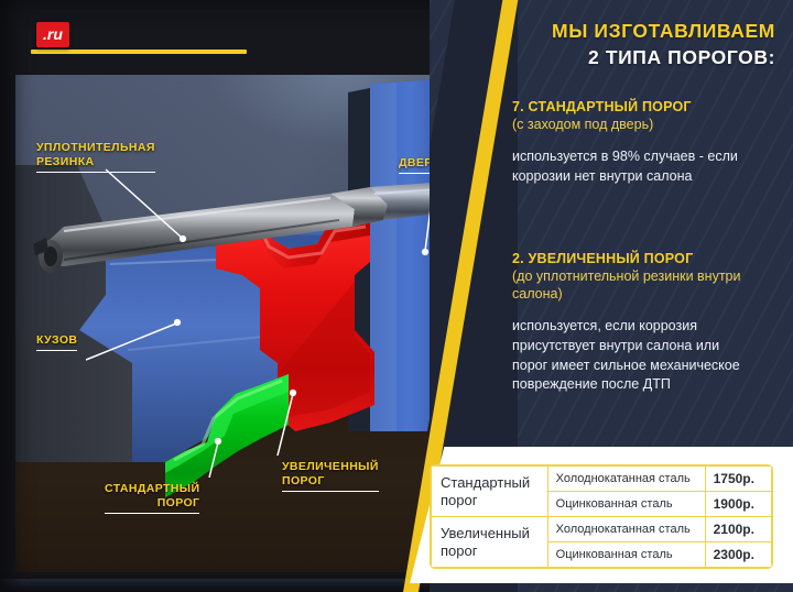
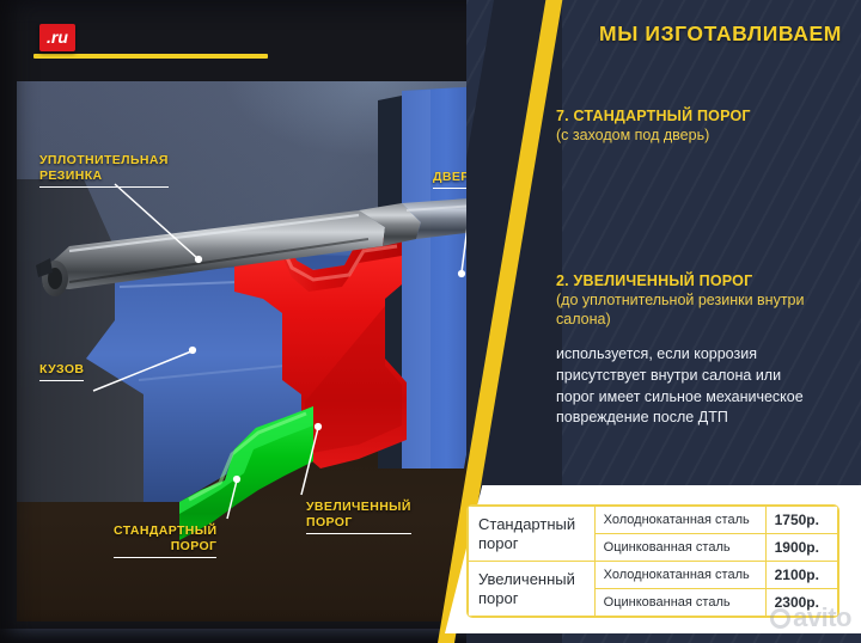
  УПЛОТНИТЕЛЬНАЯ
  РЕЗИНКА
  ДВЕР
  КУЗОВ
  СТАНДАРТНЫЙ
  ПОРОГ
  УВЕЛИЧЕННЫЙ
  ПОРОГ
  .ru
  МЫ ИЗГОТАВЛИВАЕМ
- 2 ТИПА ПОРОГОВ:
  7. СТАНДАРТНЫЙ ПОРОГ
  (с заходом под дверь)
- используется в 98% случаев - если коррозии нет внутри салона
  2. УВЕЛИЧЕННЫЙ ПОРОГ
  (до уплотнительной резинки внутри салона)
  используется, если коррозия присутствует внутри салона или порог имеет сильное механическое повреждение после ДТП
  Стандартный порог	Холоднокатанная сталь	1750р.
  Оцинкованная сталь	1900р.
  Увеличенный порог	Холоднокатанная сталь	2100р.
  Оцинкованная сталь	2300р.
+ avito
